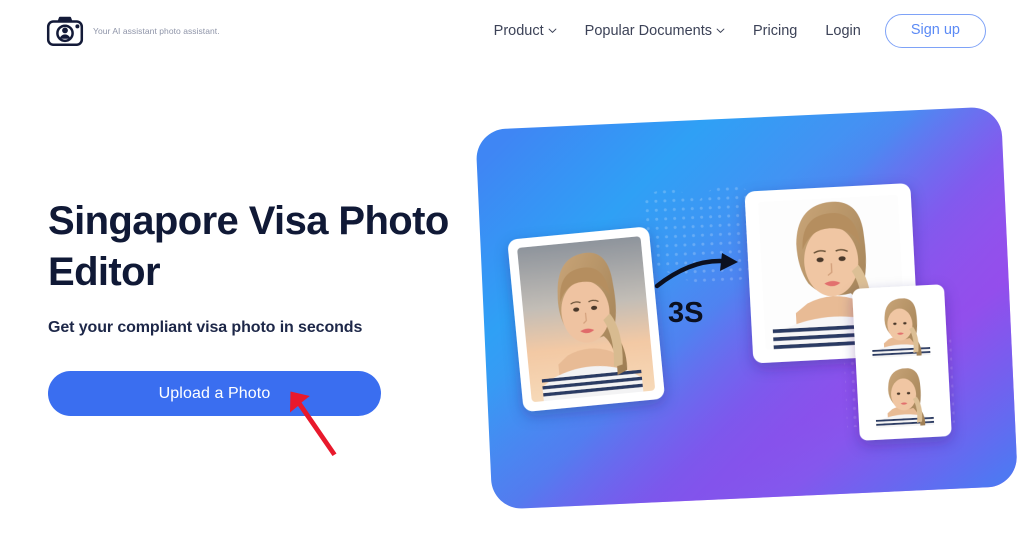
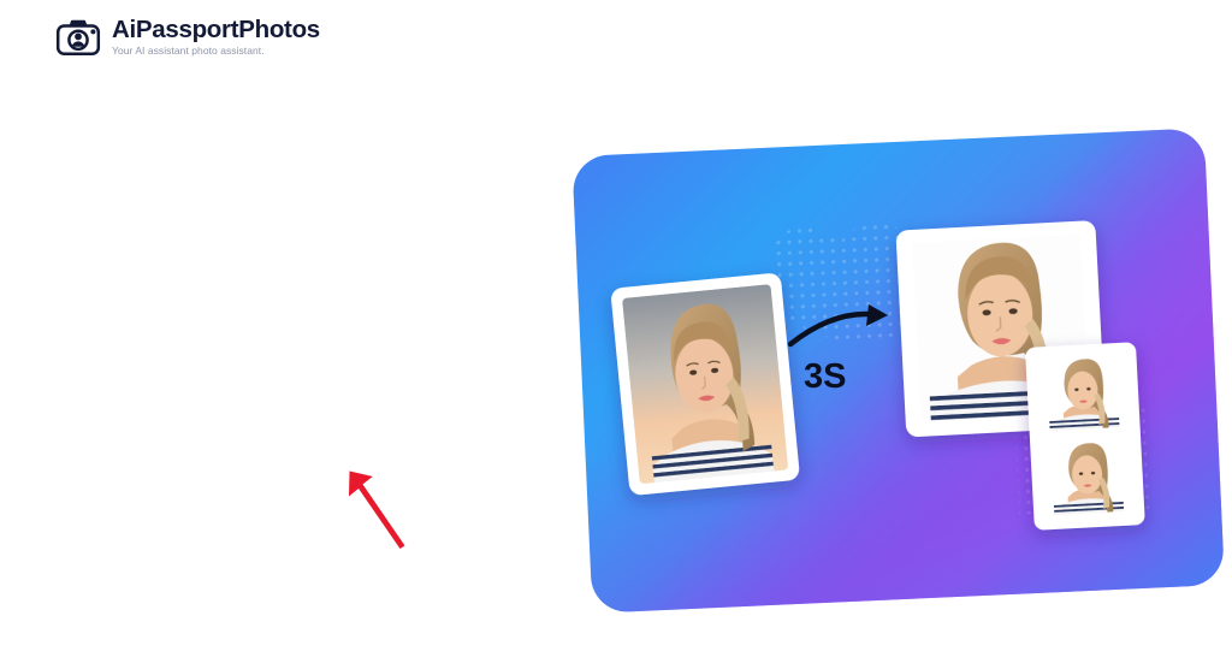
+ AiPassportPhotos
  Your AI assistant photo assistant.
- Product
- Popular Documents
- Pricing
- Login
- Sign up
- Singapore Visa Photo Editor
- Get your compliant visa photo in seconds
- Upload a Photo
  3S
